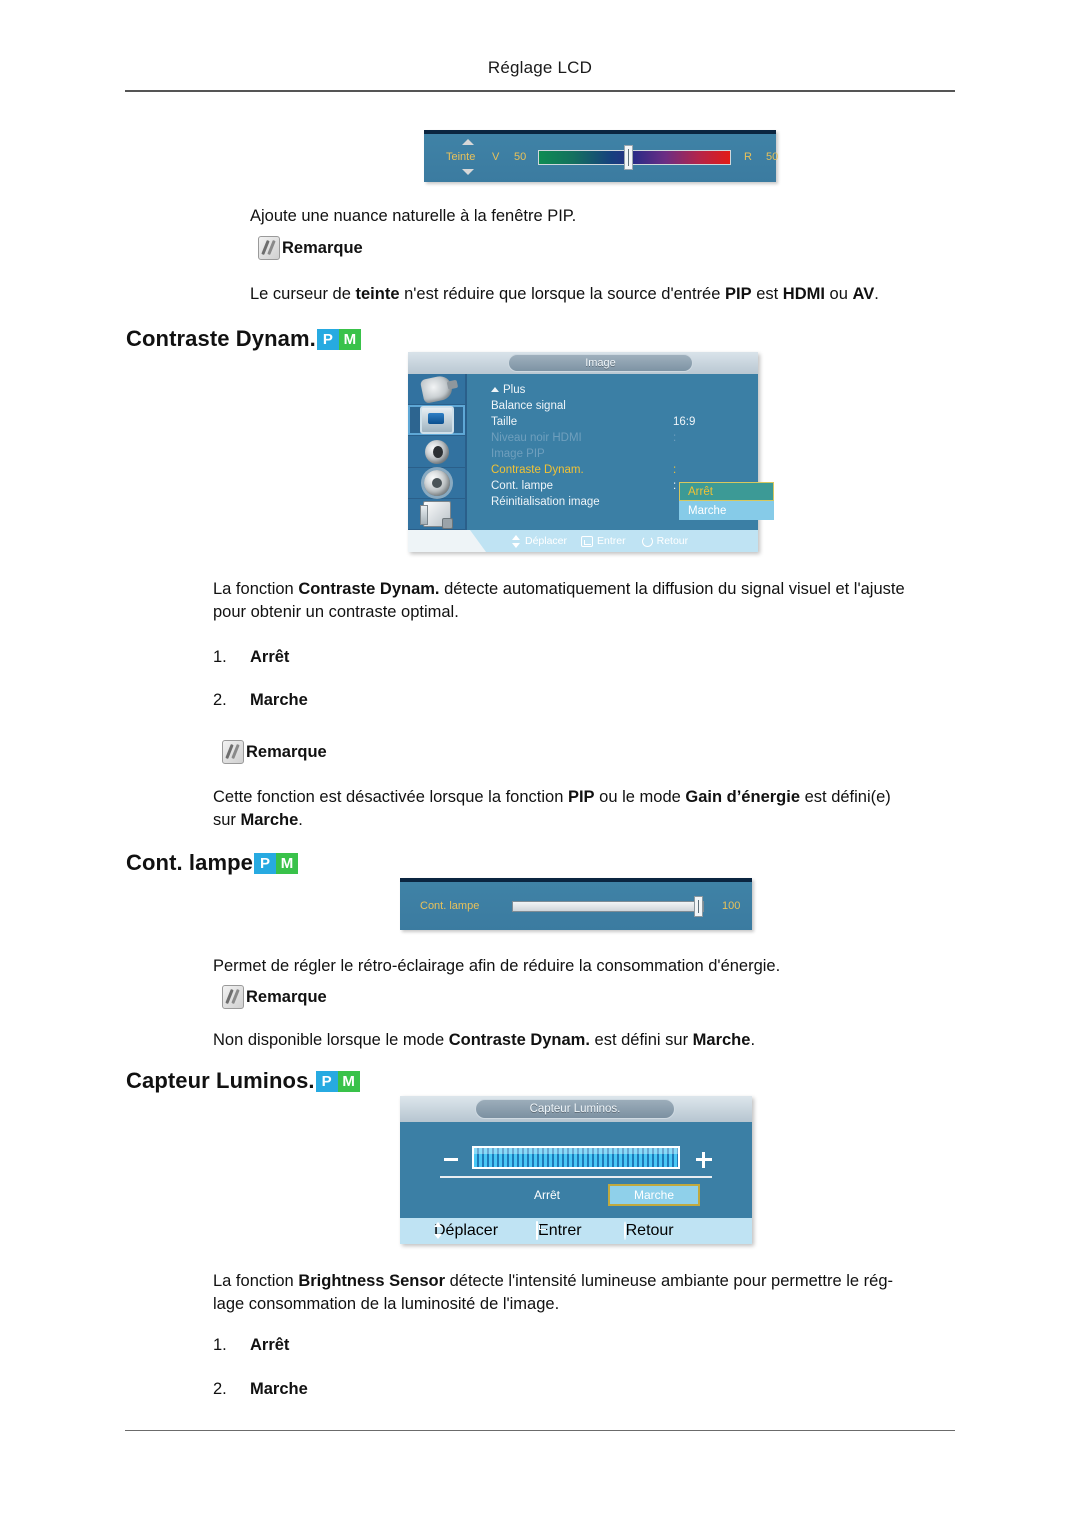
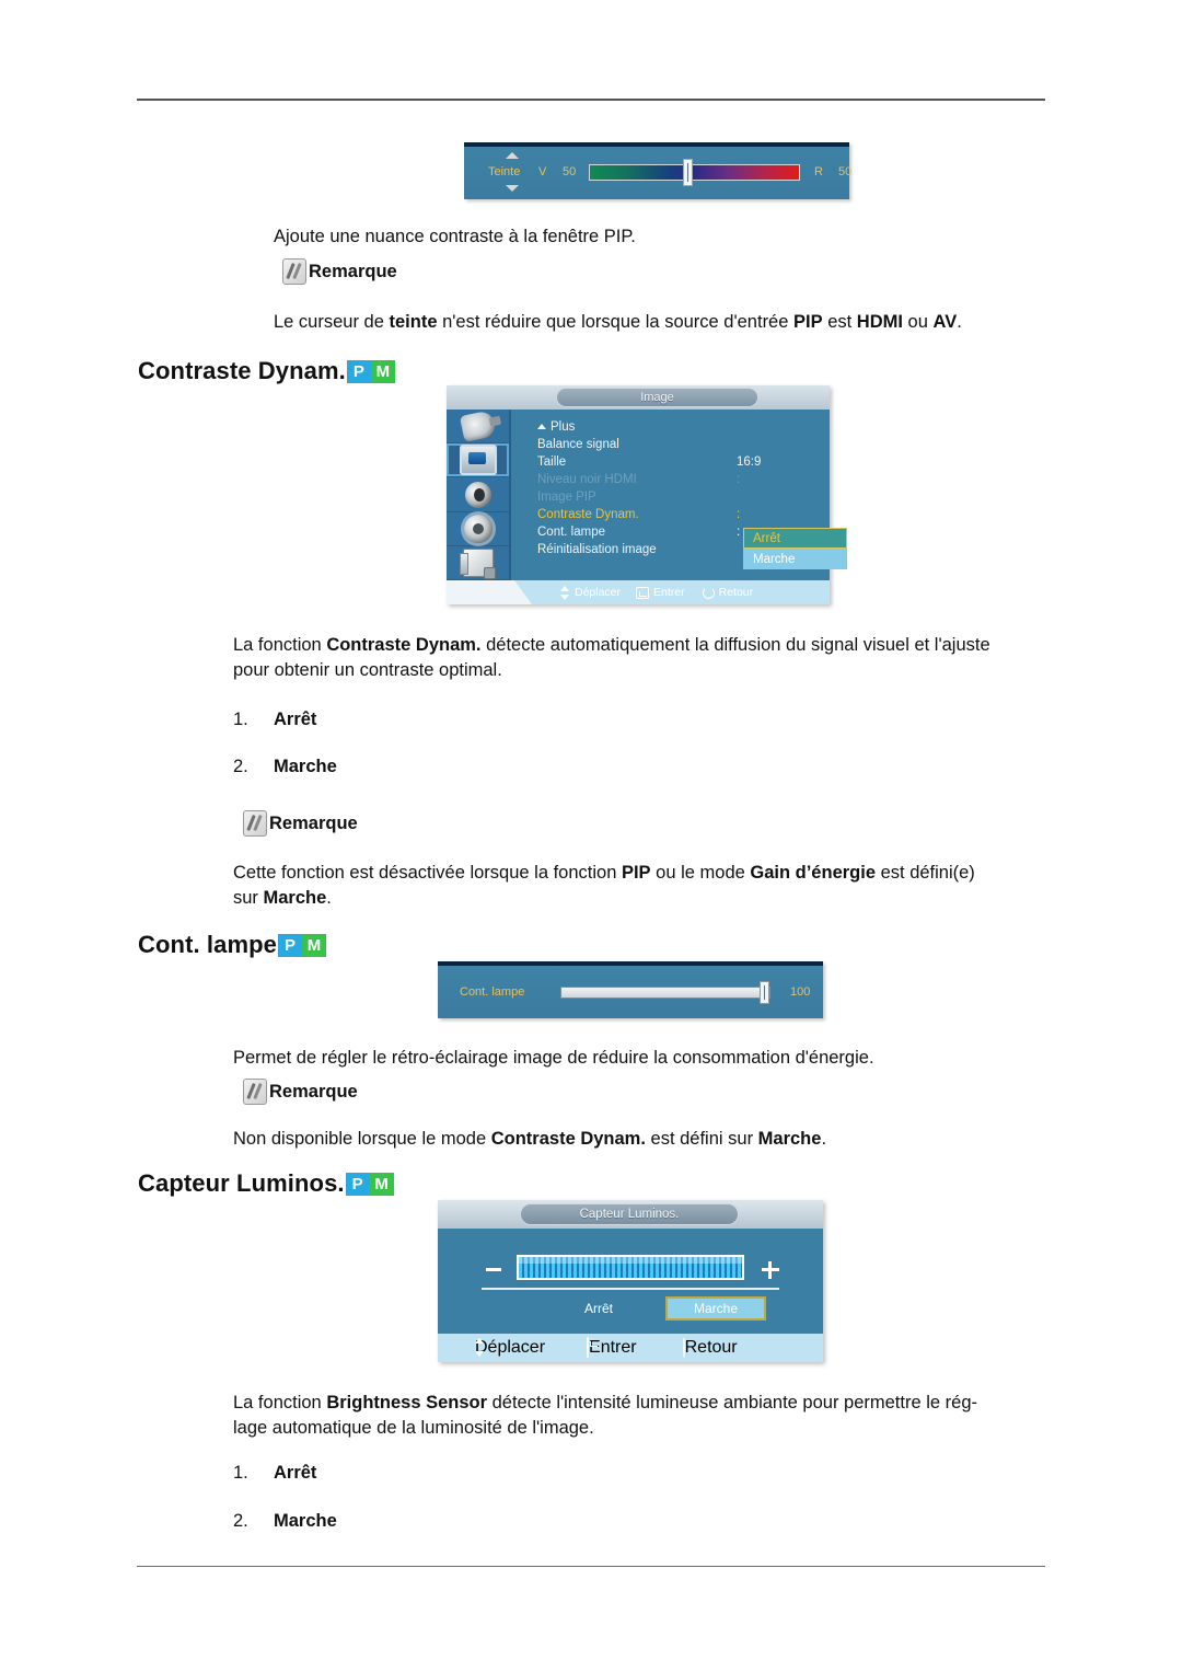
- Réglage LCD
  Teinte
  V
  50
  R
  50
- Ajoute une nuance naturelle à la fenêtre PIP.
+ Ajoute une nuance contraste à la fenêtre PIP.
  Remarque
  Le curseur de teinte n'est réduire que lorsque la source d'entrée PIP est HDMI ou AV.
  Contraste Dynam.
  P
  M
  Image
  Plus
  Balance signal
  Taille
  16:9
  Niveau noir HDMI
  :
  Image PIP
  Contraste Dynam.
  :
  Cont. lampe
  :
  Réinitialisation image
  Arrêt
  Marche
  Déplacer
  Entrer
  Retour
  La fonction Contraste Dynam. détecte automatiquement la diffusion du signal visuel et l'ajuste
  pour obtenir un contraste optimal.
  1.
  Arrêt
  2.
  Marche
  Remarque
  Cette fonction est désactivée lorsque la fonction PIP ou le mode Gain d’énergie est défini(e)
  sur Marche.
  Cont. lampe
  P
  M
  Cont. lampe
  100
- Permet de régler le rétro-éclairage afin de réduire la consommation d'énergie.
+ Permet de régler le rétro-éclairage image de réduire la consommation d'énergie.
  Remarque
  Non disponible lorsque le mode Contraste Dynam. est défini sur Marche.
  Capteur Luminos.
  P
  M
  Capteur Luminos.
  Arrêt
  Marche
  Déplacer
  Entrer
  Retour
  La fonction Brightness Sensor détecte l'intensité lumineuse ambiante pour permettre le rég-
- lage consommation de la luminosité de l'image.
+ lage automatique de la luminosité de l'image.
  1.
  Arrêt
  2.
  Marche
